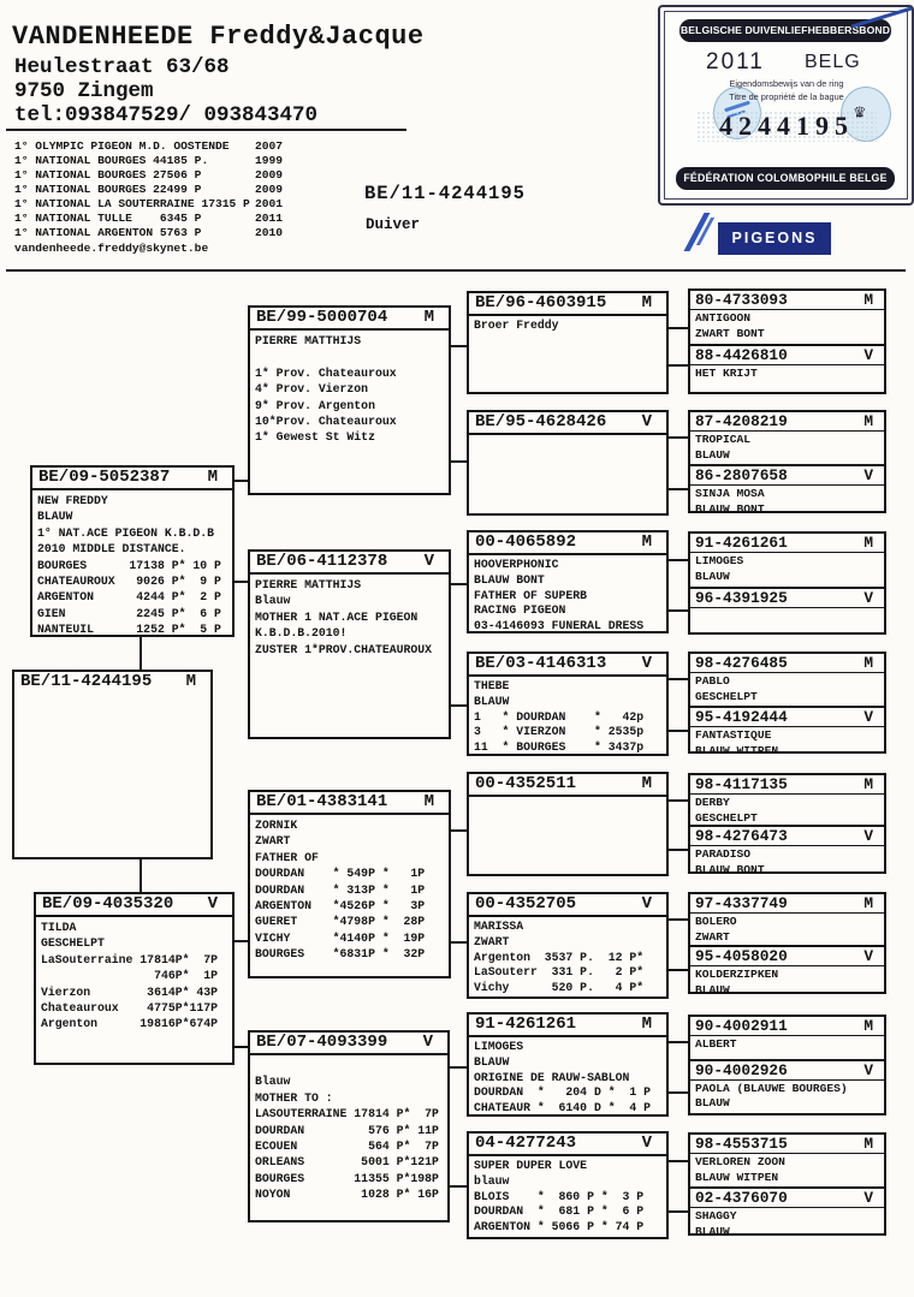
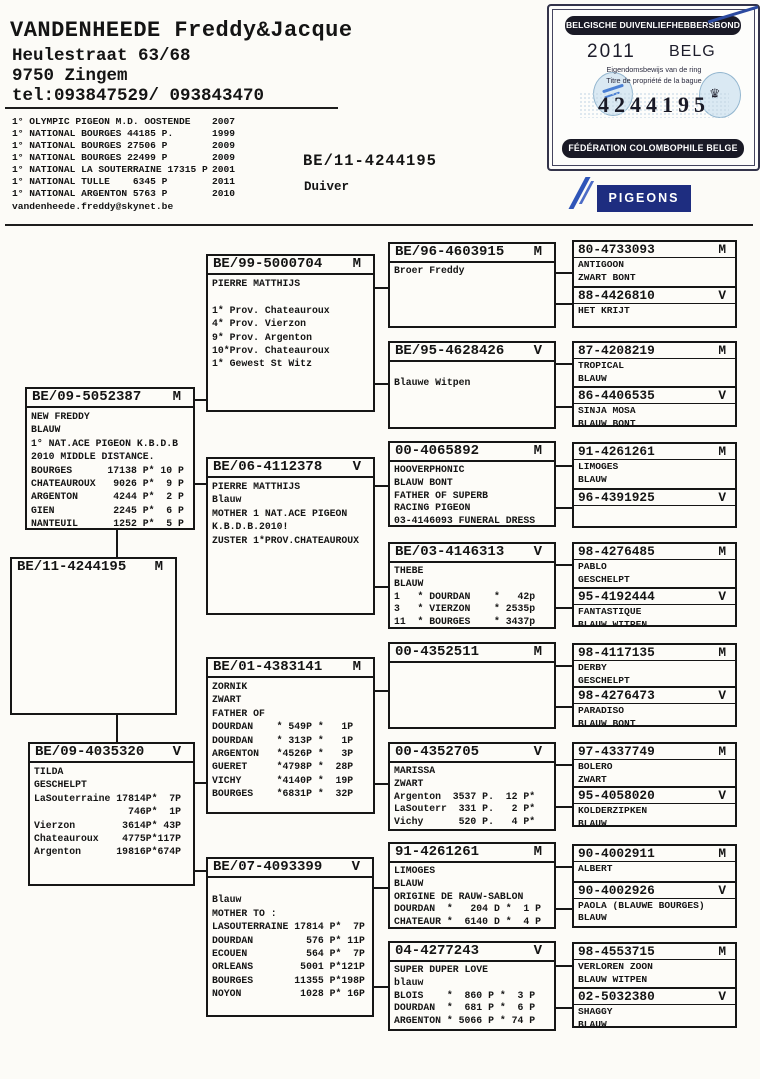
  VANDENHEEDE Freddy&Jacque
  Heulestraat 63/68
  9750 Zingem
  tel:093847529/ 093843470
  1° OLYMPIC PIGEON M.D. OOSTENDE
  2007
  1° NATIONAL BOURGES 44185 P.
  1999
  1° NATIONAL BOURGES 27506 P
  2009
  1° NATIONAL BOURGES 22499 P
  2009
  1° NATIONAL LA SOUTERRAINE 17315 P
  2001
  1° NATIONAL TULLE 6345 P
  2011
  1° NATIONAL ARGENTON 5763 P
  2010
  vandenheede.freddy@skynet.be
  BE/11-4244195
  Duiver
  BELGISCHE DUIVENLIEFHEBBERSBOND
  2011
  BELG
  Eigendomsbewijs van de ring
  Titre de propriété de la bague
  4244195
  FÉDÉRATION COLOMBOPHILE BELGE
  PIGEONS
  BE/09-5052387
  M
  NEW FREDDY
  BLAUW
  1° NAT.ACE PIGEON K.B.D.B
  2010 MIDDLE DISTANCE.
  BOURGES 17138 P* 10 P
  CHATEAUROUX 9026 P* 9 P
  ARGENTON 4244 P* 2 P
  GIEN 2245 P* 6 P
  NANTEUIL 1252 P* 5 P
  BE/11-4244195
  M
  BE/09-4035320
  V
  TILDA
  GESCHELPT
  LaSouterraine 17814P* 7P
  746P* 1P
  Vierzon 3614P* 43P
  Chateauroux 4775P*117P
  Argenton 19816P*674P
  BE/99-5000704
  M
  PIERRE MATTHIJS
  1* Prov. Chateauroux
  4* Prov. Vierzon
  9* Prov. Argenton
  10*Prov. Chateauroux
  1* Gewest St Witz
  BE/06-4112378
  V
  PIERRE MATTHIJS
  Blauw
  MOTHER 1 NAT.ACE PIGEON
  K.B.D.B.2010!
  ZUSTER 1*PROV.CHATEAUROUX
  BE/01-4383141
  M
  ZORNIK
  ZWART
  FATHER OF
  DOURDAN * 549P * 1P
  DOURDAN * 313P * 1P
  ARGENTON *4526P * 3P
  GUERET *4798P * 28P
  VICHY *4140P * 19P
  BOURGES *6831P * 32P
  BE/07-4093399
  V
  Blauw
  MOTHER TO :
  LASOUTERRAINE 17814 P* 7P
  DOURDAN 576 P* 11P
  ECOUEN 564 P* 7P
  ORLEANS 5001 P*121P
  BOURGES 11355 P*198P
  NOYON 1028 P* 16P
  BE/96-4603915
  M
  Broer Freddy
  BE/95-4628426
  V
+ Blauwe Witpen
  00-4065892
  M
  HOOVERPHONIC
  BLAUW BONT
  FATHER OF SUPERB
  RACING PIGEON
  03-4146093 FUNERAL DRESS
  BE/03-4146313
  V
  THEBE
  BLAUW
  1 * DOURDAN * 42p
  3 * VIERZON * 2535p
  11 * BOURGES * 3437p
  00-4352511
  M
  00-4352705
  V
  MARISSA
  ZWART
  Argenton 3537 P. 12 P*
  LaSouterr 331 P. 2 P*
  Vichy 520 P. 4 P*
  91-4261261
  M
  LIMOGES
  BLAUW
  ORIGINE DE RAUW-SABLON
  DOURDAN * 204 D * 1 P
  CHATEAUR * 6140 D * 4 P
  04-4277243
  V
  SUPER DUPER LOVE
  blauw
  BLOIS * 860 P * 3 P
  DOURDAN * 681 P * 6 P
  ARGENTON * 5066 P * 74 P
  80-4733093
  M
  ANTIGOON
  ZWART BONT
  88-4426810
  V
  HET KRIJT
  87-4208219
  M
  TROPICAL
  BLAUW
- 86-2807658
+ 86-4406535
  V
  SINJA MOSA
  BLAUW BONT
  91-4261261
  M
  LIMOGES
  BLAUW
  96-4391925
  V
  98-4276485
  M
  PABLO
  GESCHELPT
  95-4192444
  V
  FANTASTIQUE
  BLAUW WITPEN
  98-4117135
  M
  DERBY
  GESCHELPT
  98-4276473
  V
  PARADISO
  BLAUW BONT
  97-4337749
  M
  BOLERO
  ZWART
  95-4058020
  V
  KOLDERZIPKEN
  BLAUW
  90-4002911
  M
  ALBERT
  90-4002926
  V
  PAOLA (BLAUWE BOURGES)
  BLAUW
  98-4553715
  M
  VERLOREN ZOON
  BLAUW WITPEN
- 02-4376070
+ 02-5032380
  V
  SHAGGY
  BLAUW
